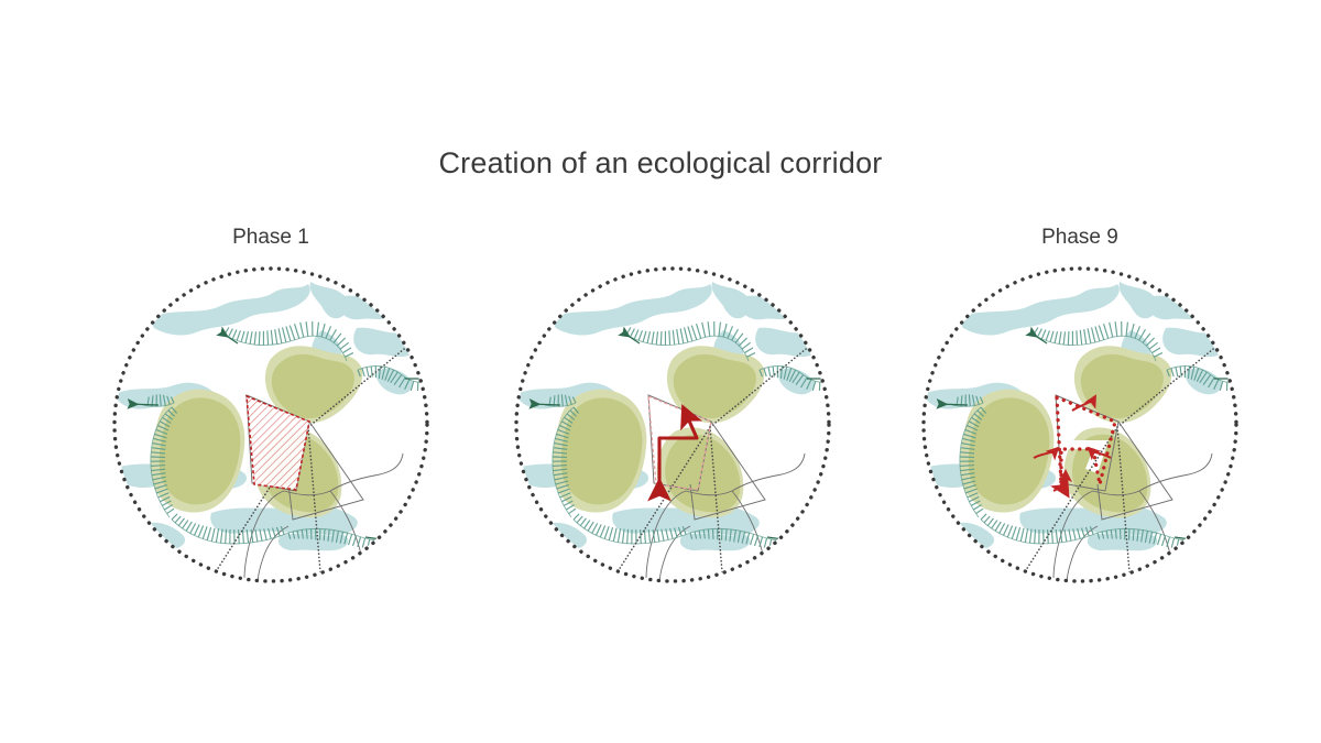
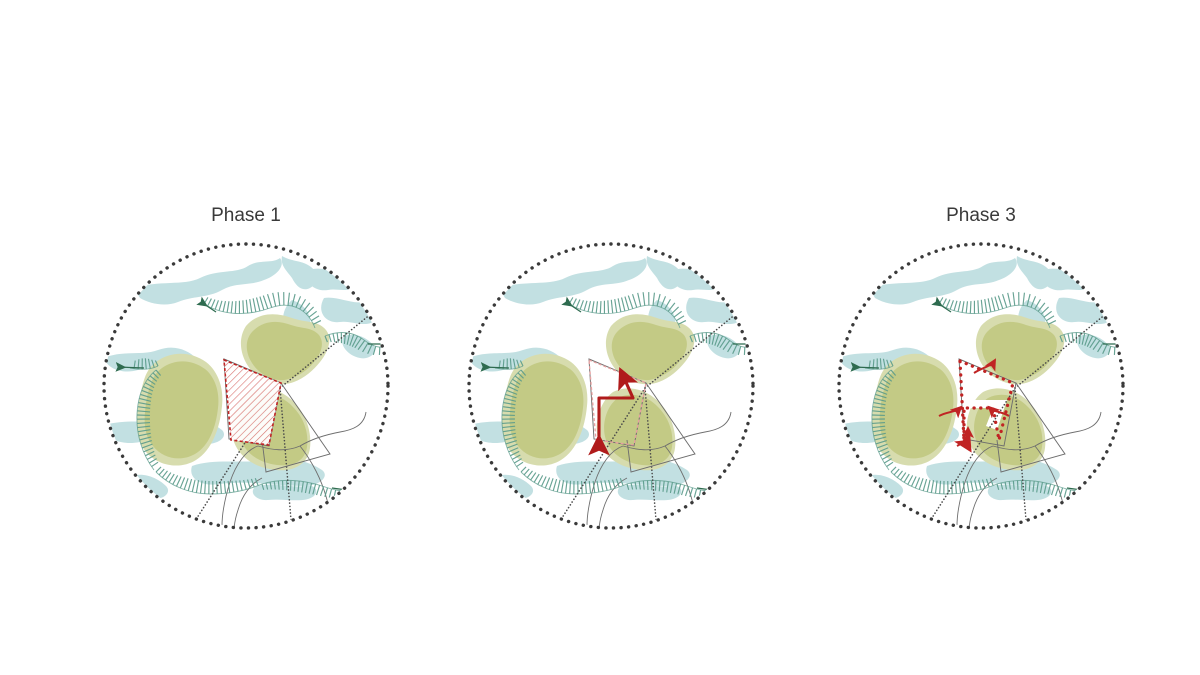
- Creation of an ecological corridor
  Phase 1
- Phase 9
+ Phase 3
